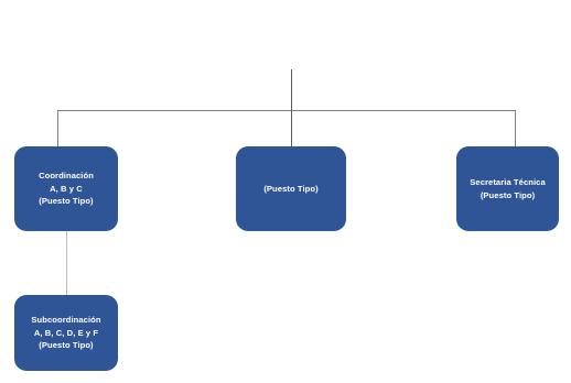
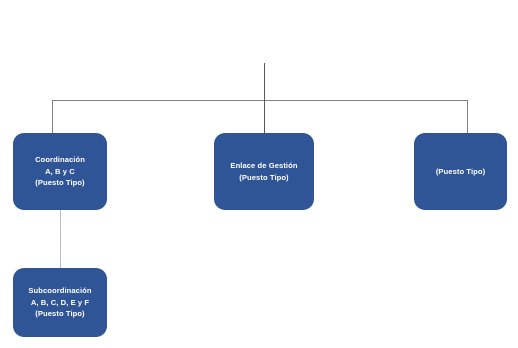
  Coordinación
  A, B y C
  (Puesto Tipo)
+ Enlace de Gestión
  (Puesto Tipo)
- Secretaria Técnica
  (Puesto Tipo)
  Subcoordinación
  A, B, C, D, E y F
  (Puesto Tipo)
